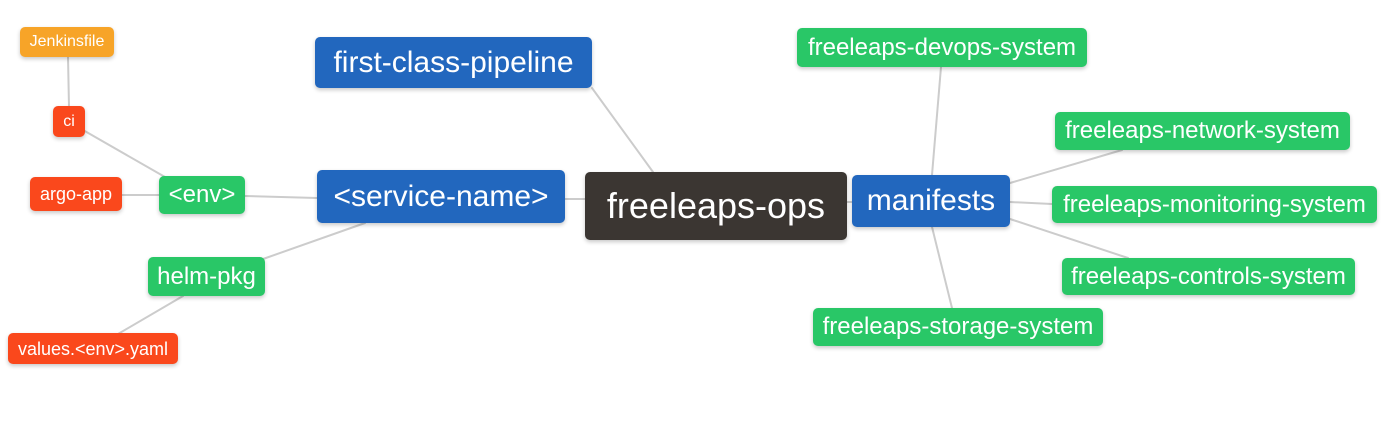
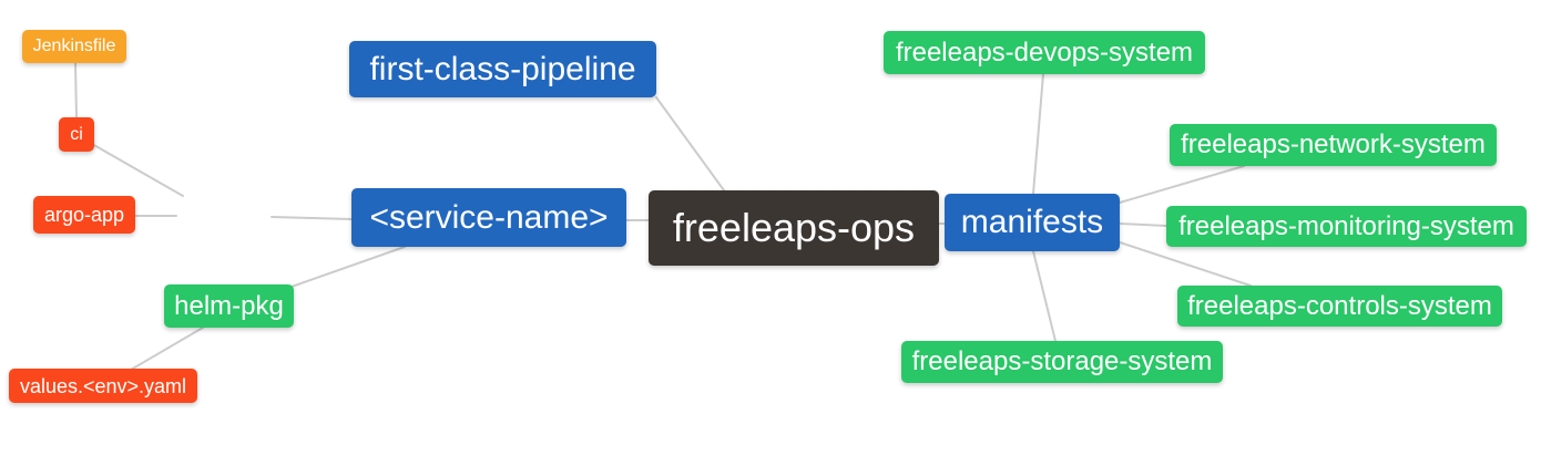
  Jenkinsfile
  ci
  argo-app
- <env>
  helm-pkg
  values.<env>.yaml
  first-class-pipeline
  <service-name>
  freeleaps-ops
  manifests
  freeleaps-devops-system
  freeleaps-network-system
  freeleaps-monitoring-system
  freeleaps-controls-system
  freeleaps-storage-system
